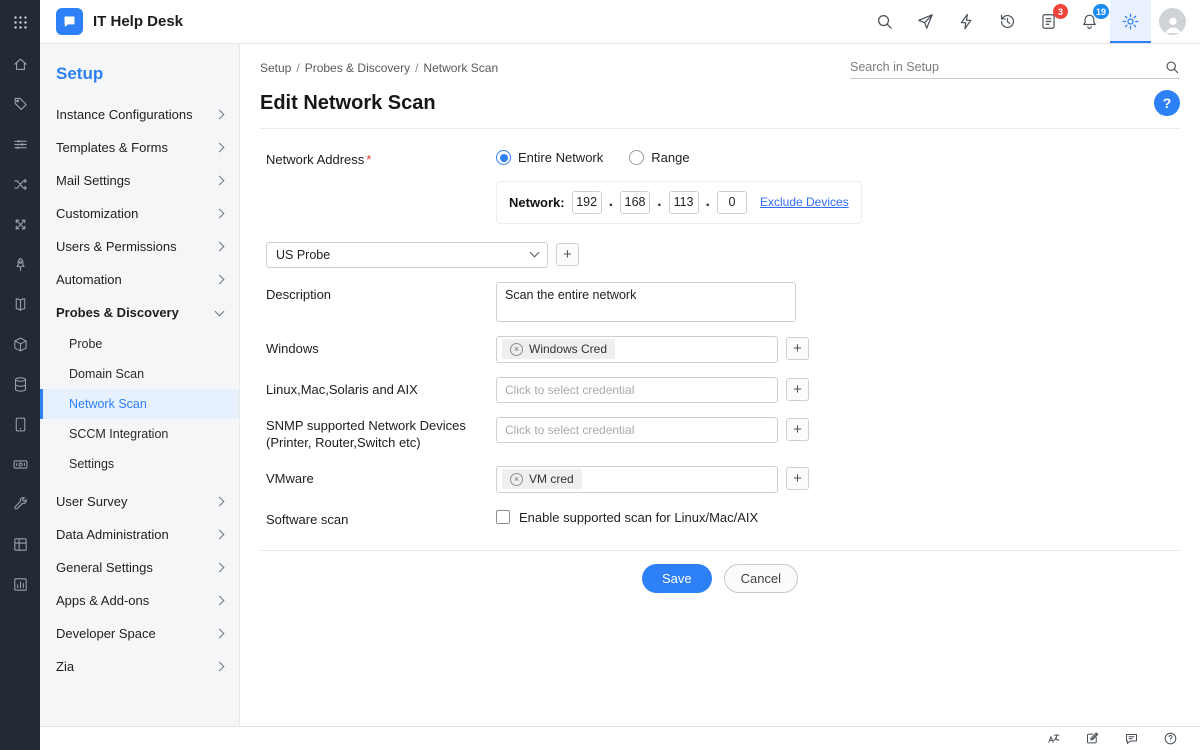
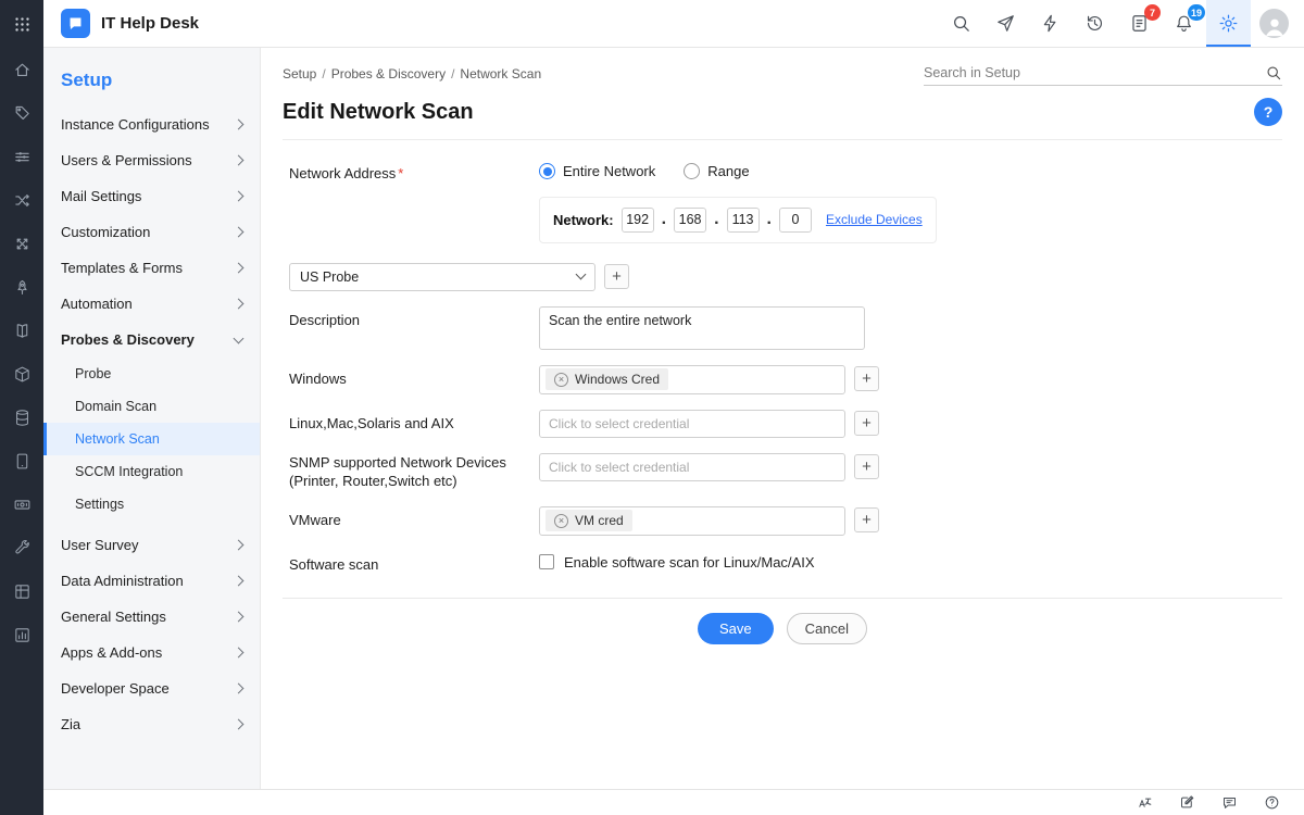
  IT Help Desk
- 3
+ 7
  19
  Setup
  Instance Configurations
- Templates & Forms
+ Users & Permissions
  Mail Settings
  Customization
- Users & Permissions
+ Templates & Forms
  Automation
  Probes & Discovery
  Probe
  Domain Scan
  Network Scan
  SCCM Integration
  Settings
  User Survey
  Data Administration
  General Settings
  Apps & Add-ons
  Developer Space
  Zia
  Setup / Probes & Discovery / Network Scan
  Search in Setup
  Edit Network Scan
  ?
  Network Address *
  Entire Network
  Range
  Network:
  192
  .
  168
  .
  113
  .
  0
  Exclude Devices
  US Probe
  +
  Description
  Scan the entire network
  Windows
  ×
  Windows Cred
  +
  Linux,Mac,Solaris and AIX
  Click to select credential
  +
  SNMP supported Network Devices (Printer, Router,Switch etc)
  Click to select credential
  +
  VMware
  ×
  VM cred
  +
  Software scan
- Enable supported scan for Linux/Mac/AIX
+ Enable software scan for Linux/Mac/AIX
  Save
  Cancel
